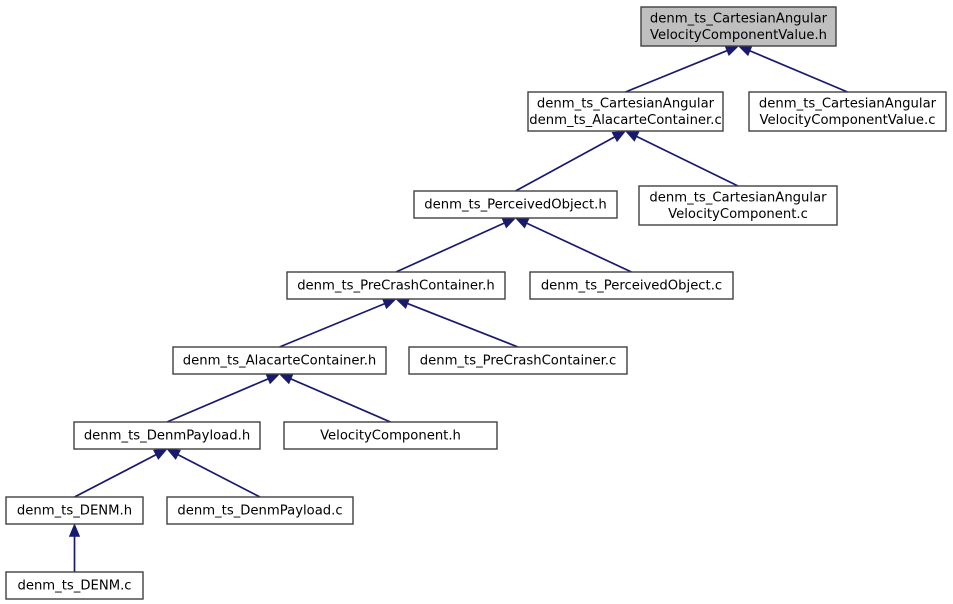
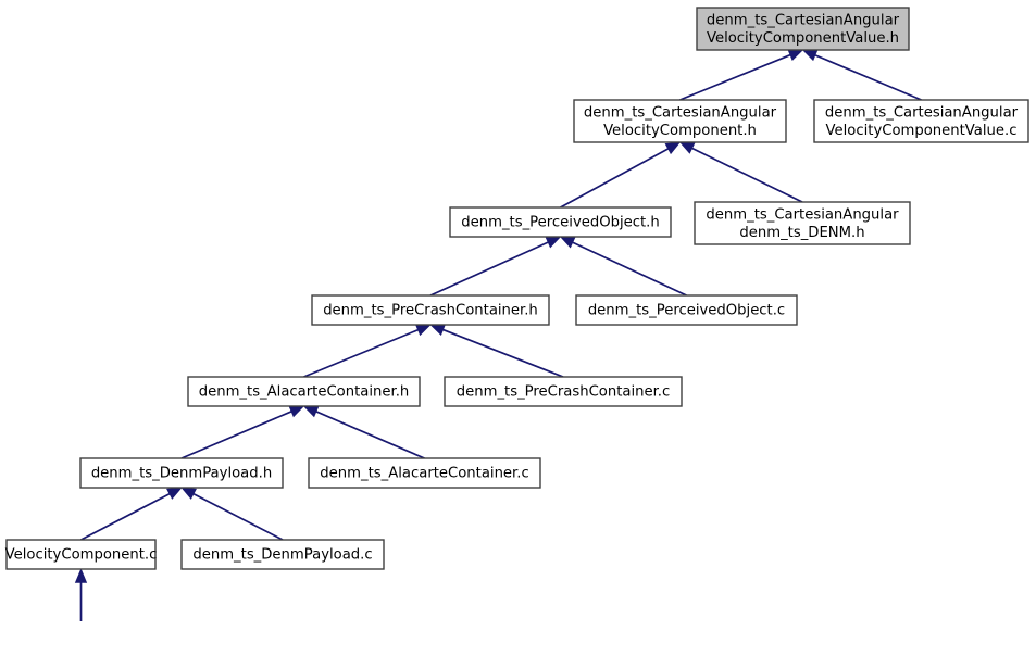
  denm_ts_CartesianAngular VelocityComponentValue.h
- denm_ts_CartesianAngular denm_ts_AlacarteContainer.c
+ denm_ts_CartesianAngular VelocityComponent.h
  denm_ts_CartesianAngular VelocityComponentValue.c
  denm_ts_PerceivedObject.h
- denm_ts_CartesianAngular VelocityComponent.c
+ denm_ts_CartesianAngular denm_ts_DENM.h
  denm_ts_PreCrashContainer.h
  denm_ts_PerceivedObject.c
  denm_ts_AlacarteContainer.h
  denm_ts_PreCrashContainer.c
  denm_ts_DenmPayload.h
- VelocityComponent.h
+ denm_ts_AlacarteContainer.c
- denm_ts_DENM.h
+ VelocityComponent.c
  denm_ts_DenmPayload.c
- denm_ts_DENM.c
